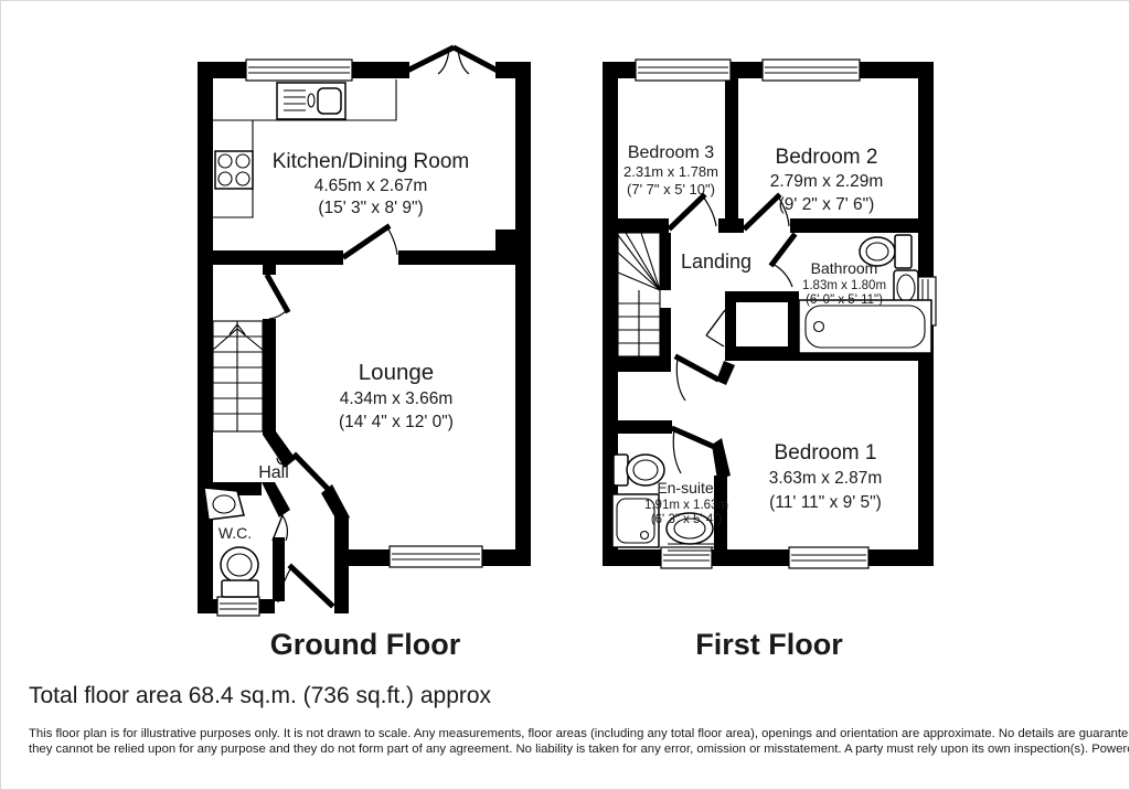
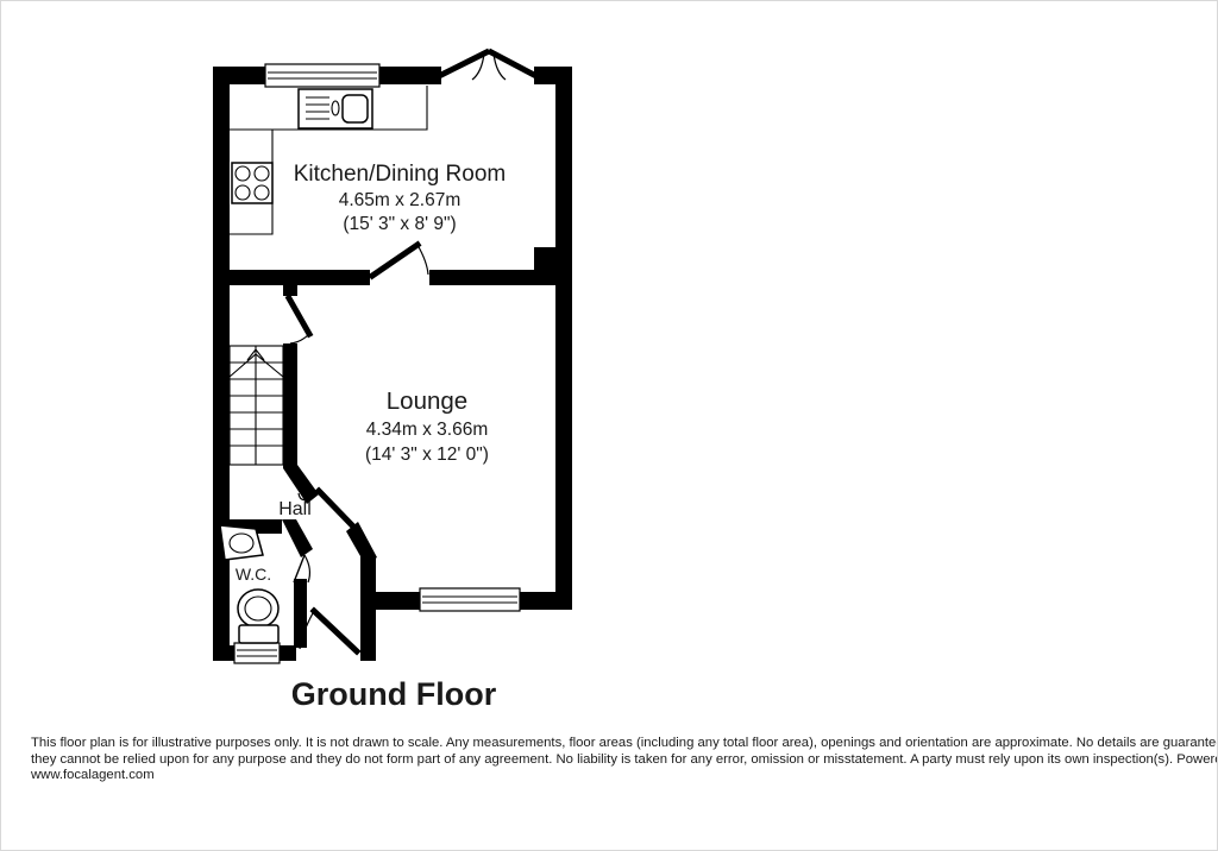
  Kitchen/Dining Room
  4.65m x 2.67m
  (15' 3" x 8' 9")
  Lounge
  4.34m x 3.66m
- (14' 4" x 12' 0")
+ (14' 3" x 12' 0")
  Hall
  W.C.
  Ground Floor
- Bedroom 3
- 2.31m x 1.78m
- (7' 7" x 5' 10")
- Bedroom 2
- 2.79m x 2.29m
- (9' 2" x 7' 6")
- Landing
- Bathroom
- 1.83m x 1.80m
- (6' 0" x 5' 11")
- Bedroom 1
- 3.63m x 2.87m
- (11' 11" x 9' 5")
- En-suite
- 1.91m x 1.63m
- (6' 3" x 5' 4")
- First Floor
- Total floor area 68.4 sq.m. (736 sq.ft.) approx
  This floor plan is for illustrative purposes only. It is not drawn to scale. Any measurements, floor areas (including any total floor area), openings and orientation are approximate. No details are guarante
  they cannot be relied upon for any purpose and they do not form part of any agreement. No liability is taken for any error, omission or misstatement. A party must rely upon its own inspection(s). Power
+ www.focalagent.com
